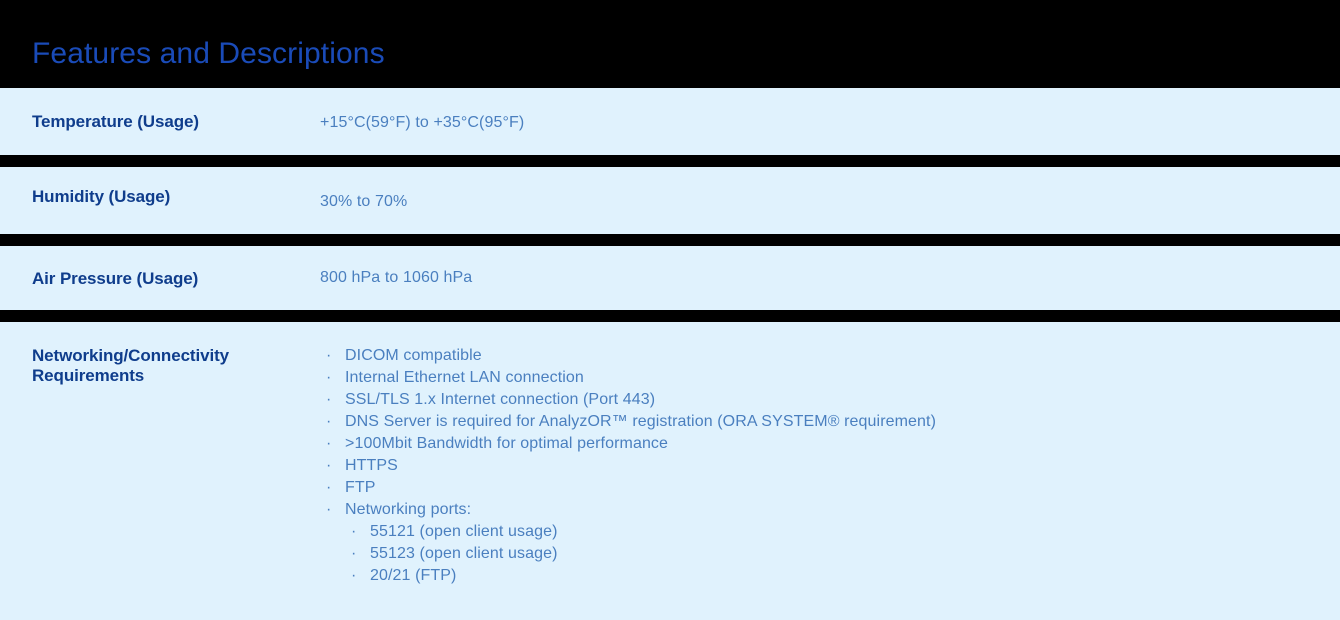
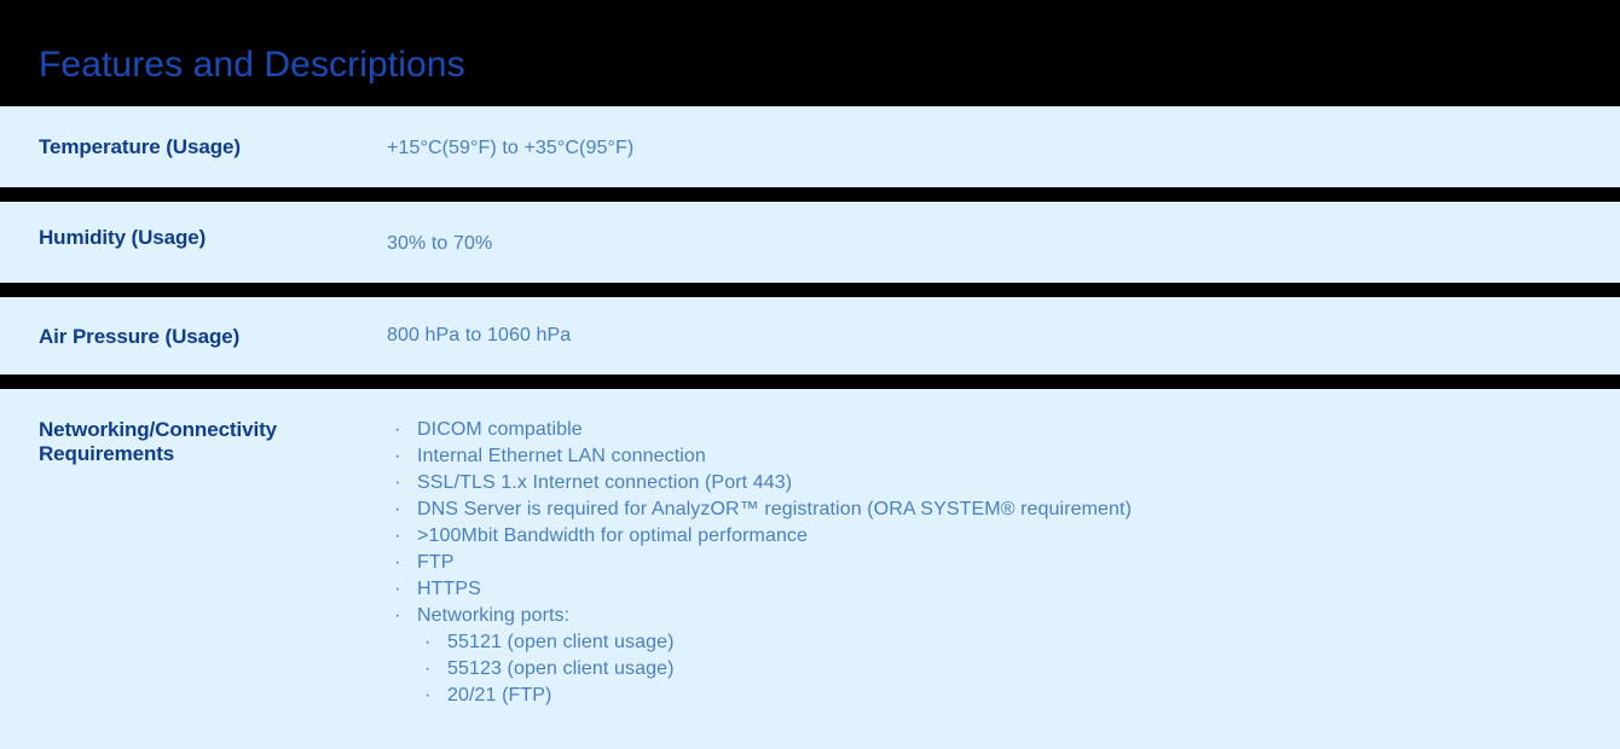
  Features and Descriptions
  Temperature (Usage)
  +15°C(59°F) to +35°C(95°F)
  Humidity (Usage)
  30% to 70%
  Air Pressure (Usage)
  800 hPa to 1060 hPa
  Networking/Connectivity Requirements
  ·
  DICOM compatible
  ·
  Internal Ethernet LAN connection
  ·
  SSL/TLS 1.x Internet connection (Port 443)
  ·
  DNS Server is required for AnalyzOR™ registration (ORA SYSTEM® requirement)
  ·
  >100Mbit Bandwidth for optimal performance
  ·
- HTTPS
+ FTP
  ·
- FTP
+ HTTPS
  ·
  Networking ports:
  ·
  55121 (open client usage)
  ·
  55123 (open client usage)
  ·
  20/21 (FTP)
